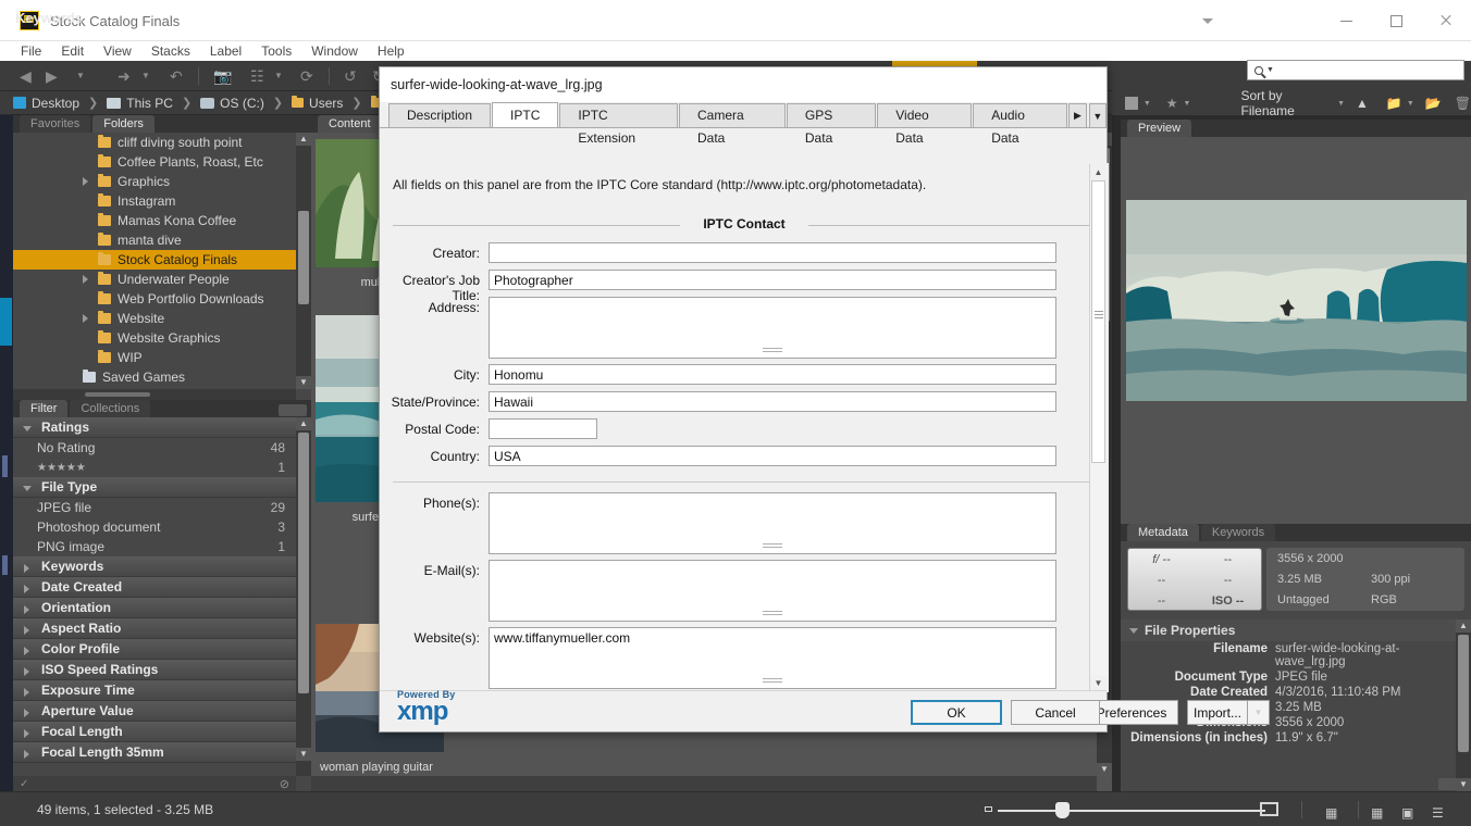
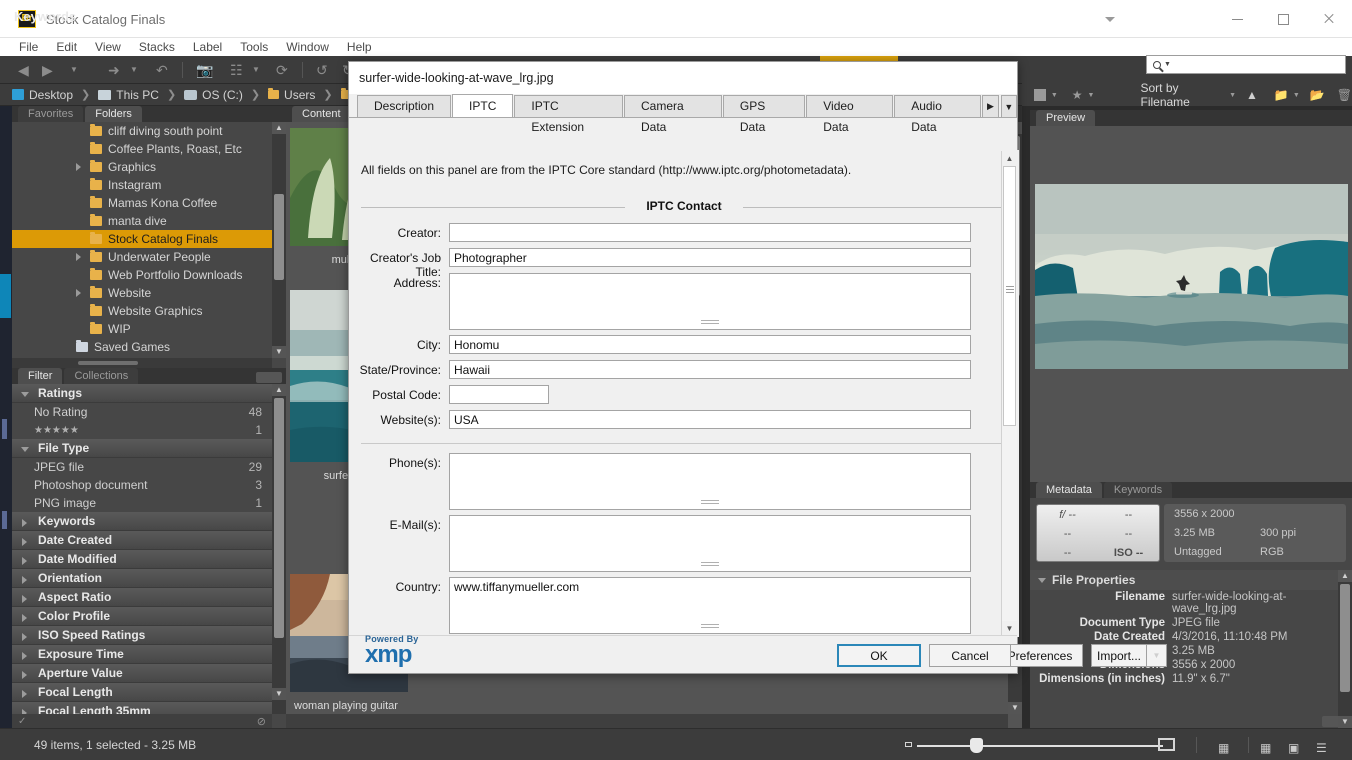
  Br
  Stock Catalog Finals
  File
  Edit
  View
  Stacks
  Label
  Tools
  Window
  Help
  ◀
  ▶
  ▼
  ➜
  ▼
  ↶
  📷
  ☷
  ▼
  ⟳
  ↺
  Desktop
  ❯
  This PC
  ❯
  OS (C:)
  ❯
  Users
  ❯
  Favorites
  Folders
  cliff diving south point
  Coffee Plants, Roast, Etc
  Graphics
  Instagram
  Mamas Kona Coffee
  manta dive
  Stock Catalog Finals
  Underwater People
  Web Portfolio Downloads
  Website
  Website Graphics
  WIP
  Saved Games
  ▲
  ▼
  Filter
  Collections
  Ratings
  No Rating
  48
  ★★★★★
  1
  File Type
  JPEG file
  29
  Photoshop document
  3
  PNG image
  1
  Keywords
  Date Created
+ Date Modified
  Orientation
  Aspect Ratio
  Color Profile
  ISO Speed Ratings
  Exposure Time
  Aperture Value
  Focal Length
  Focal Length 35mm
  ▲
  ▼
  ✓
  ⊘
  Content
  woman playing guitar
  ▼
  Keywords
  ★
  Sort by Filename
  ▲
  📁
  📂
  🗑
  Preview
  Metadata
  Keywords
  f/ --
  --
  --
  --
  --
  ISO --
  3556 x 2000
  3.25 MB
  300 ppi
  Untagged
  RGB
  File Properties
  Filename
  surfer-wide-looking-at-wave_lrg.jpg
  Document Type
  JPEG file
  Date Created
  4/3/2016, 11:10:48 PM
  3.25 MB
  3556 x 2000
  Dimensions (in inches)
  11.9" x 6.7"
  ▲
  ▼
  49 items, 1 selected - 3.25 MB
  ▦
  ▦
  ▣
  ☰
  surfer-wide-looking-at-wave_lrg.jpg
  Description
  IPTC
  IPTC Extension
  Camera Data
  GPS Data
  Video Data
  Audio Data
  ▶
  ▼
  All fields on this panel are from the IPTC Core standard (http://www.iptc.org/photometadata).
  IPTC Contact
  Creator:
  Creator's Job Title:
  Photographer
  Address:
  City:
  Honomu
  State/Province:
  Hawaii
  Postal Code:
- Country:
+ Website(s):
  USA
  Phone(s):
  E-Mail(s):
- Website(s):
+ Country:
  www.tiffanymueller.com
  ▲
  ▼
  Powered By
  xmp
  Preferences
  Import...
  ▼
  OK
  Cancel
